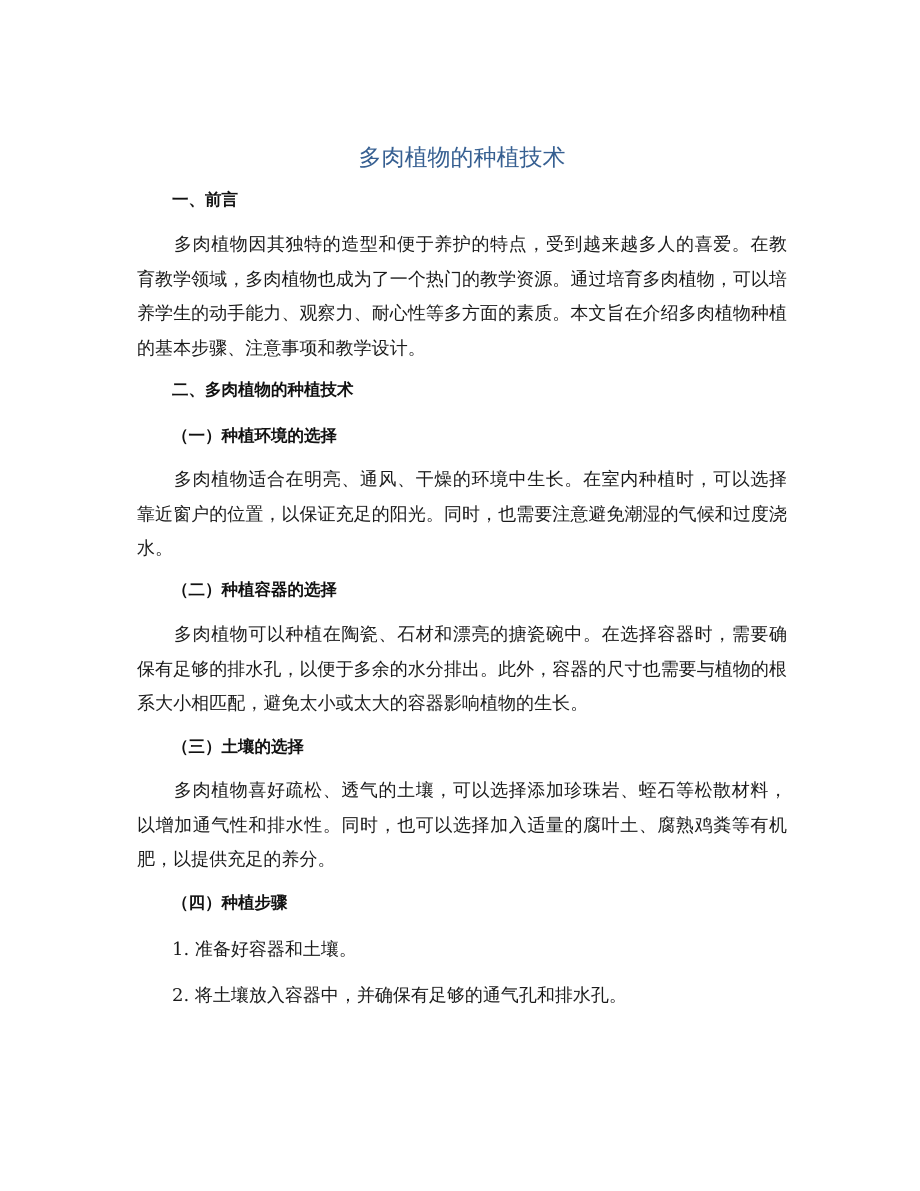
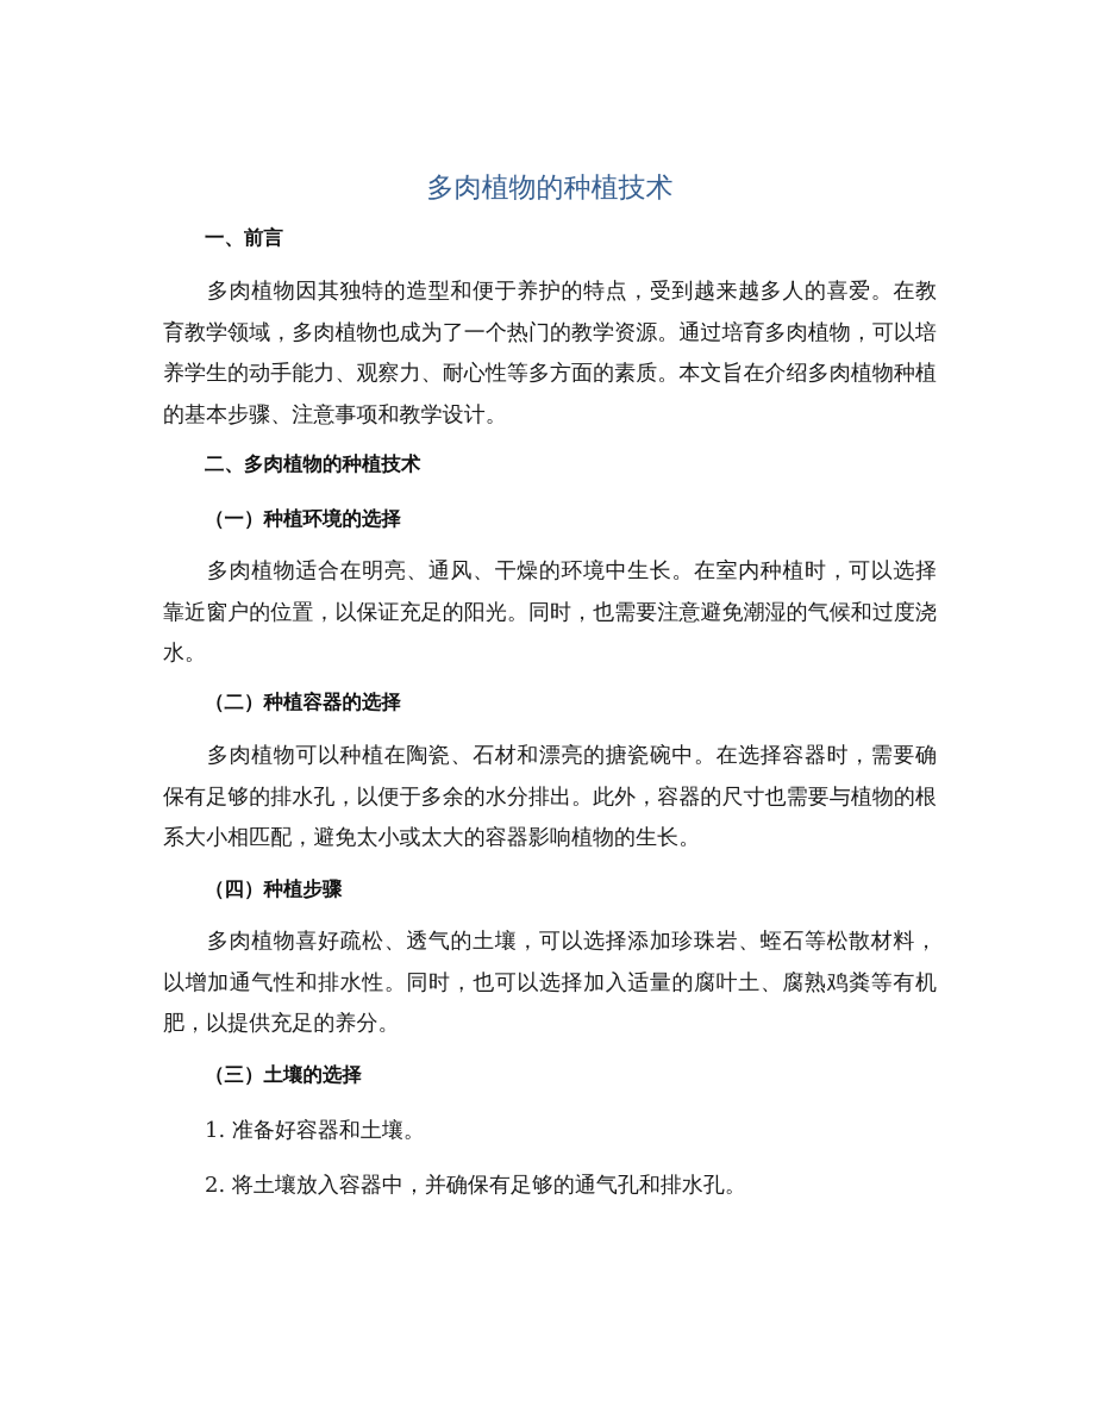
  多肉植物的种植技术
  一、前言
  多肉植物因其独特的造型和便于养护的特点，受到越来越多人的喜爱。在教育教学领域，多肉植物也成为了一个热门的教学资源。通过培育多肉植物，可以培养学生的动手能力、观察力、耐心性等多方面的素质。本文旨在介绍多肉植物种植的基本步骤、注意事项和教学设计。
  二、多肉植物的种植技术
  （一）种植环境的选择
  多肉植物适合在明亮、通风、干燥的环境中生长。在室内种植时，可以选择靠近窗户的位置，以保证充足的阳光。同时，也需要注意避免潮湿的气候和过度浇水。
  （二）种植容器的选择
  多肉植物可以种植在陶瓷、石材和漂亮的搪瓷碗中。在选择容器时，需要确保有足够的排水孔，以便于多余的水分排出。此外，容器的尺寸也需要与植物的根系大小相匹配，避免太小或太大的容器影响植物的生长。
- （三）土壤的选择
+ （四）种植步骤
  多肉植物喜好疏松、透气的土壤，可以选择添加珍珠岩、蛭石等松散材料，以增加通气性和排水性。同时，也可以选择加入适量的腐叶土、腐熟鸡粪等有机肥，以提供充足的养分。
- （四）种植步骤
+ （三）土壤的选择
  1. 准备好容器和土壤。
  2. 将土壤放入容器中，并确保有足够的通气孔和排水孔。
